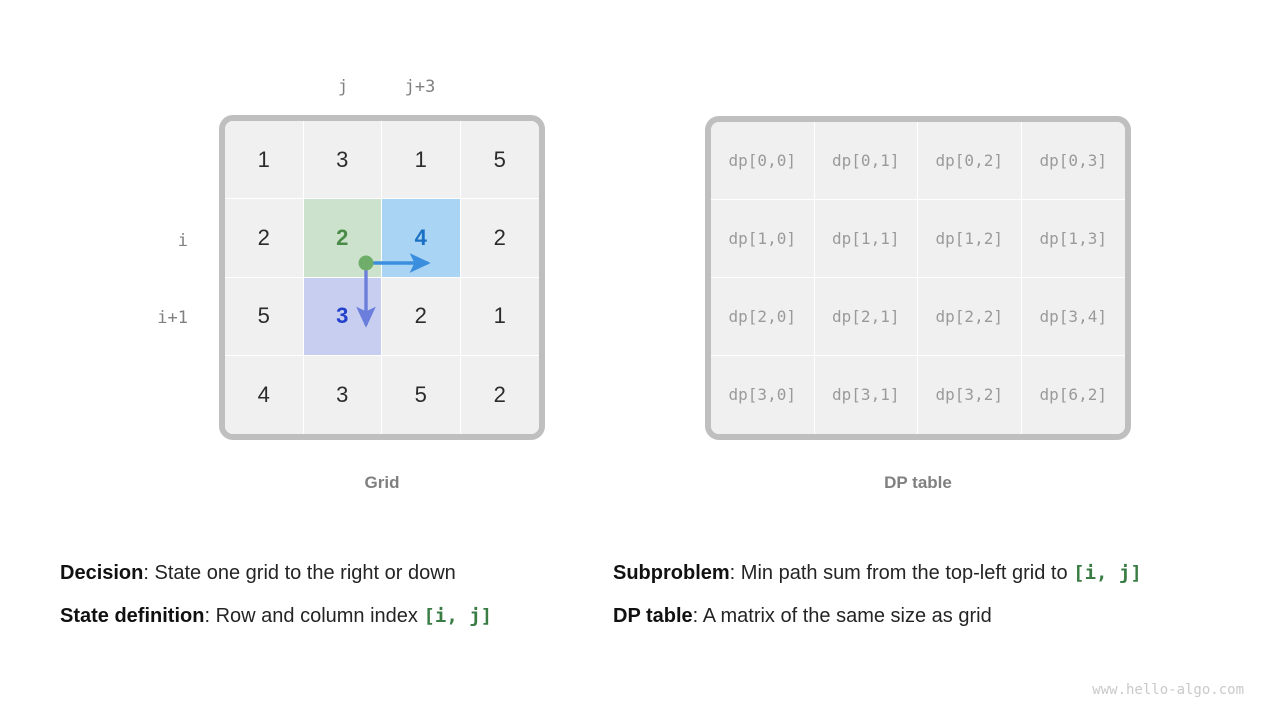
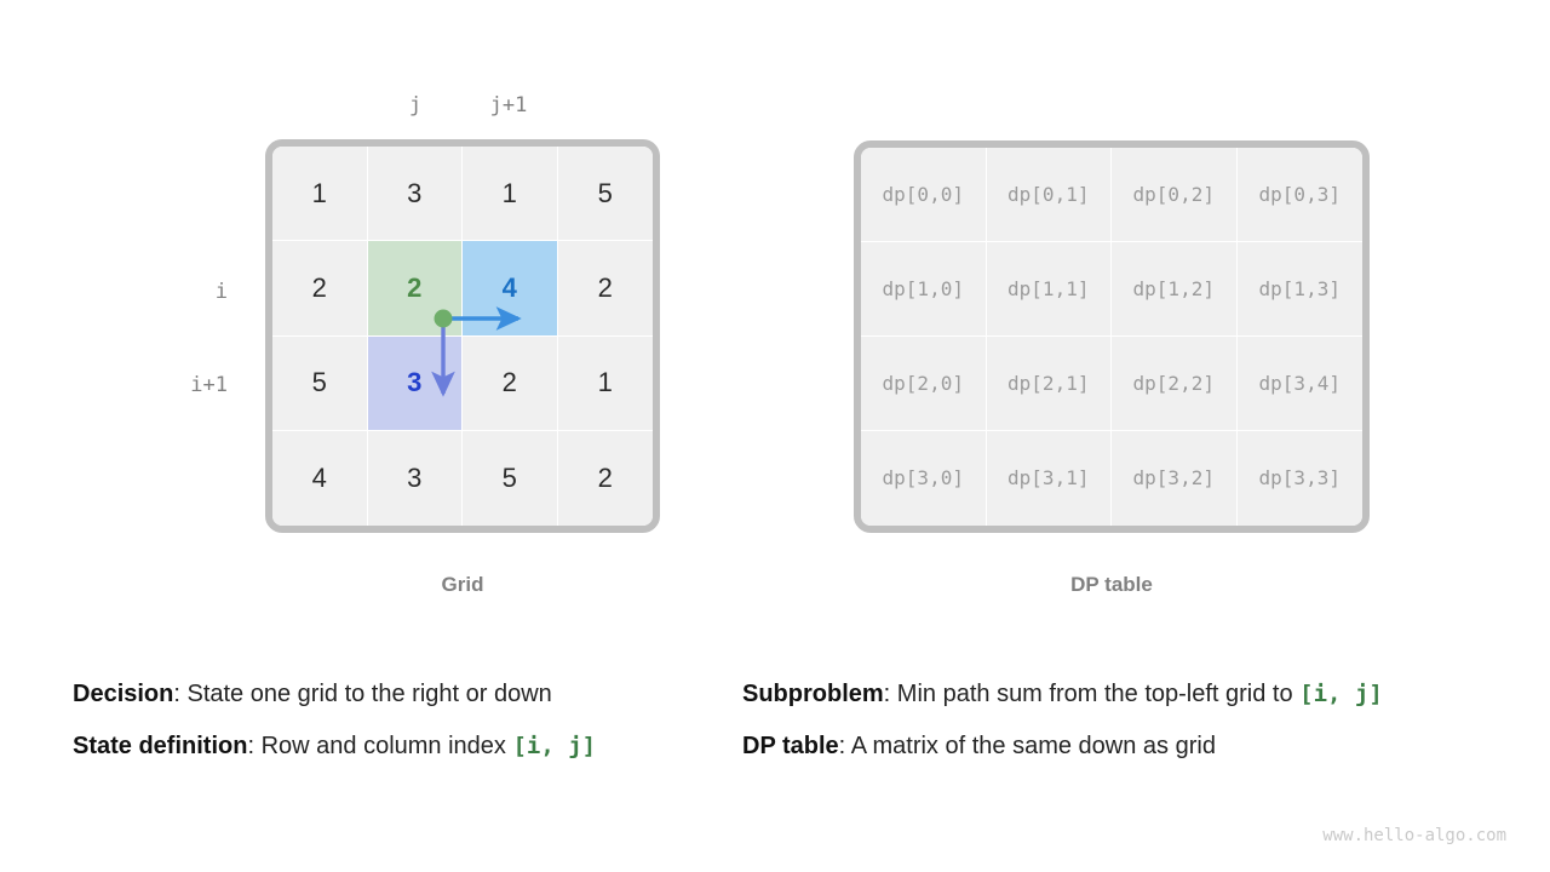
  j
- j+3
+ j+1
  i
  i+1
  1
  3
  1
  5
  2
  2
  4
  2
  5
  3
  2
  1
  4
  3
  5
  2
  dp[0,0]
  dp[0,1]
  dp[0,2]
  dp[0,3]
  dp[1,0]
  dp[1,1]
  dp[1,2]
  dp[1,3]
  dp[2,0]
  dp[2,1]
  dp[2,2]
  dp[3,4]
  dp[3,0]
  dp[3,1]
  dp[3,2]
- dp[6,2]
+ dp[3,3]
  Grid
  DP table
  Decision: State one grid to the right or down
  State definition: Row and column index [i, j]
  Subproblem: Min path sum from the top-left grid to [i, j]
- DP table: A matrix of the same size as grid
+ DP table: A matrix of the same down as grid
  www.hello-algo.com
